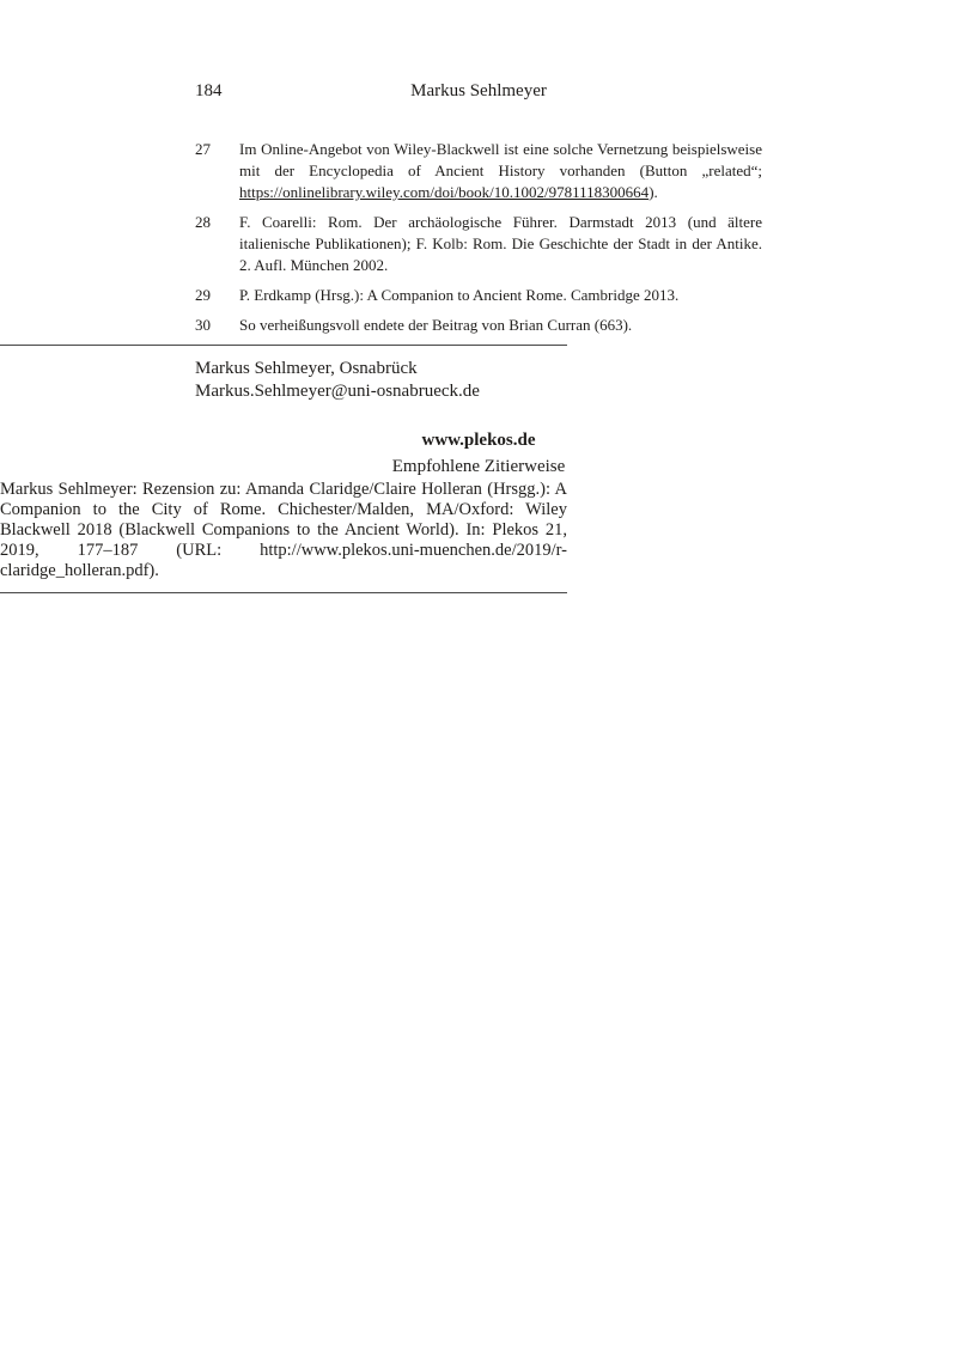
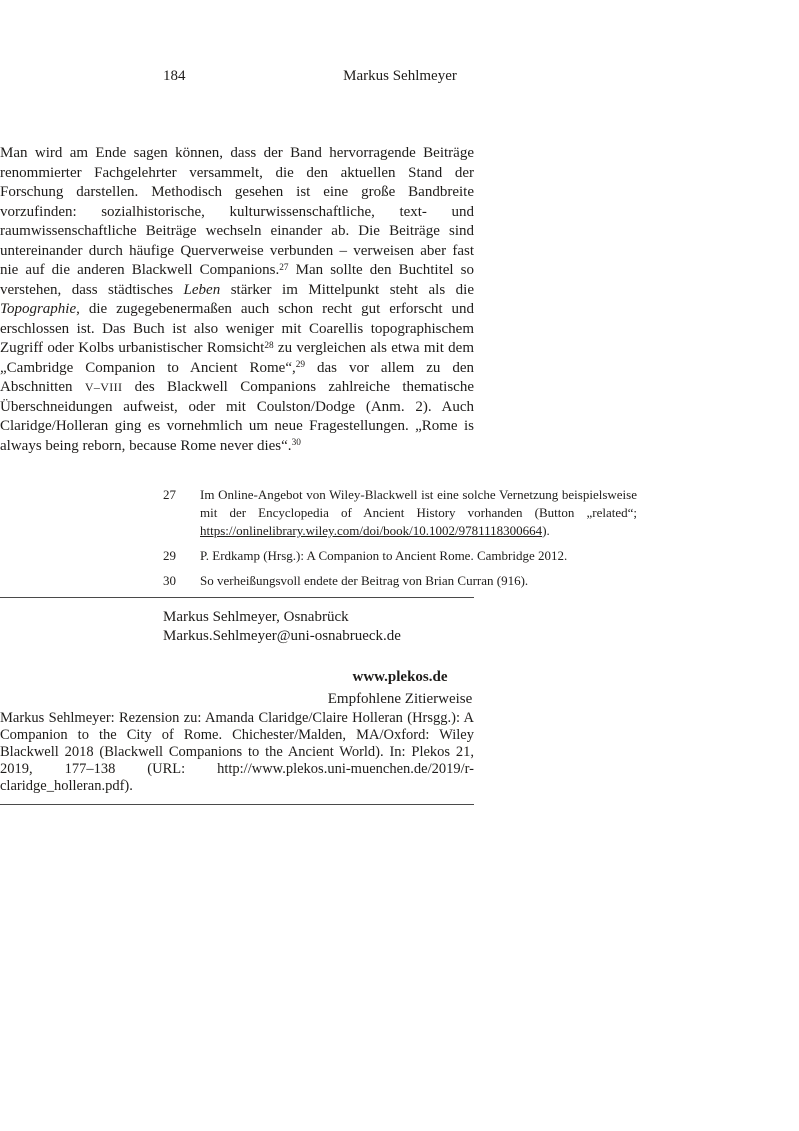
  184
  Markus Sehlmeyer
+ Man wird am Ende sagen können, dass der Band hervorragende Beiträge renommierter Fachgelehrter versammelt, die den aktuellen Stand der Forschung darstellen. Methodisch gesehen ist eine große Bandbreite vorzufinden: sozialhistorische, kulturwissenschaftliche, text- und raumwissenschaftliche Beiträge wechseln einander ab. Die Beiträge sind untereinander durch häufige Querverweise verbunden – verweisen aber fast nie auf die anderen Blackwell Companions.27 Man sollte den Buchtitel so verstehen, dass städtisches Leben stärker im Mittelpunkt steht als die Topographie, die zugegebenermaßen auch schon recht gut erforscht und erschlossen ist. Das Buch ist also weniger mit Coarellis topographischem Zugriff oder Kolbs urbanistischer Romsicht28 zu vergleichen als etwa mit dem „Cambridge Companion to Ancient Rome“,29 das vor allem zu den Abschnitten V–VIII des Blackwell Companions zahlreiche thematische Überschneidungen aufweist, oder mit Coulston/Dodge (Anm. 2). Auch Claridge/Holleran ging es vornehmlich um neue Fragestellungen. „Rome is always being reborn, because Rome never dies“.30
  27
  Im Online-Angebot von Wiley-Blackwell ist eine solche Vernetzung beispielsweise mit der Encyclopedia of Ancient History vorhanden (Button „related“; https://onlinelibrary.wiley.com/doi/book/10.1002/9781118300664).
- 28
- F. Coarelli: Rom. Der archäologische Führer. Darmstadt 2013 (und ältere italienische Publikationen); F. Kolb: Rom. Die Geschichte der Stadt in der Antike. 2. Aufl. München 2002.
  29
- P. Erdkamp (Hrsg.): A Companion to Ancient Rome. Cambridge 2013.
+ P. Erdkamp (Hrsg.): A Companion to Ancient Rome. Cambridge 2012.
  30
- So verheißungsvoll endete der Beitrag von Brian Curran (663).
+ So verheißungsvoll endete der Beitrag von Brian Curran (916).
  Markus Sehlmeyer, Osnabrück
  Markus.Sehlmeyer@uni-osnabrueck.de
  www.plekos.de
  Empfohlene Zitierweise
- Markus Sehlmeyer: Rezension zu: Amanda Claridge/Claire Holleran (Hrsgg.): A Companion to the City of Rome. Chichester/Malden, MA/Oxford: Wiley Blackwell 2018 (Blackwell Companions to the Ancient World). In: Plekos 21, 2019, 177–187 (URL: http://www.plekos.uni-muenchen.de/2019/r-claridge_holleran.pdf).
+ Markus Sehlmeyer: Rezension zu: Amanda Claridge/Claire Holleran (Hrsgg.): A Companion to the City of Rome. Chichester/Malden, MA/Oxford: Wiley Blackwell 2018 (Blackwell Companions to the Ancient World). In: Plekos 21, 2019, 177–138 (URL: http://www.plekos.uni-muenchen.de/2019/r-claridge_holleran.pdf).
